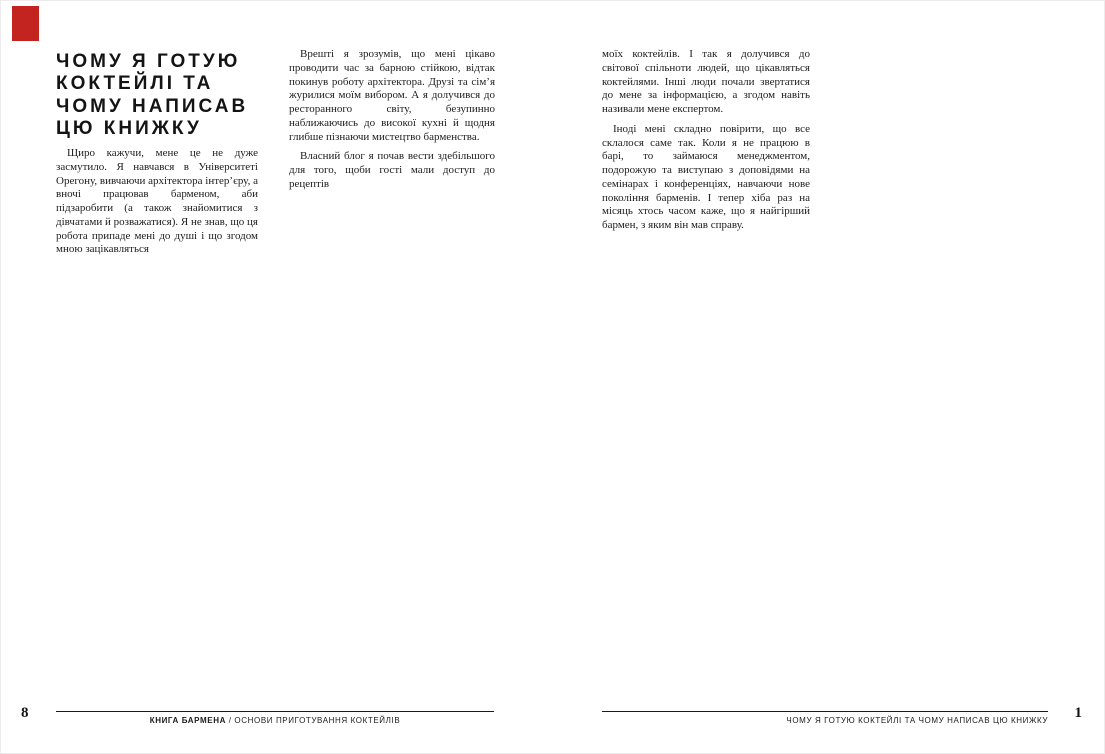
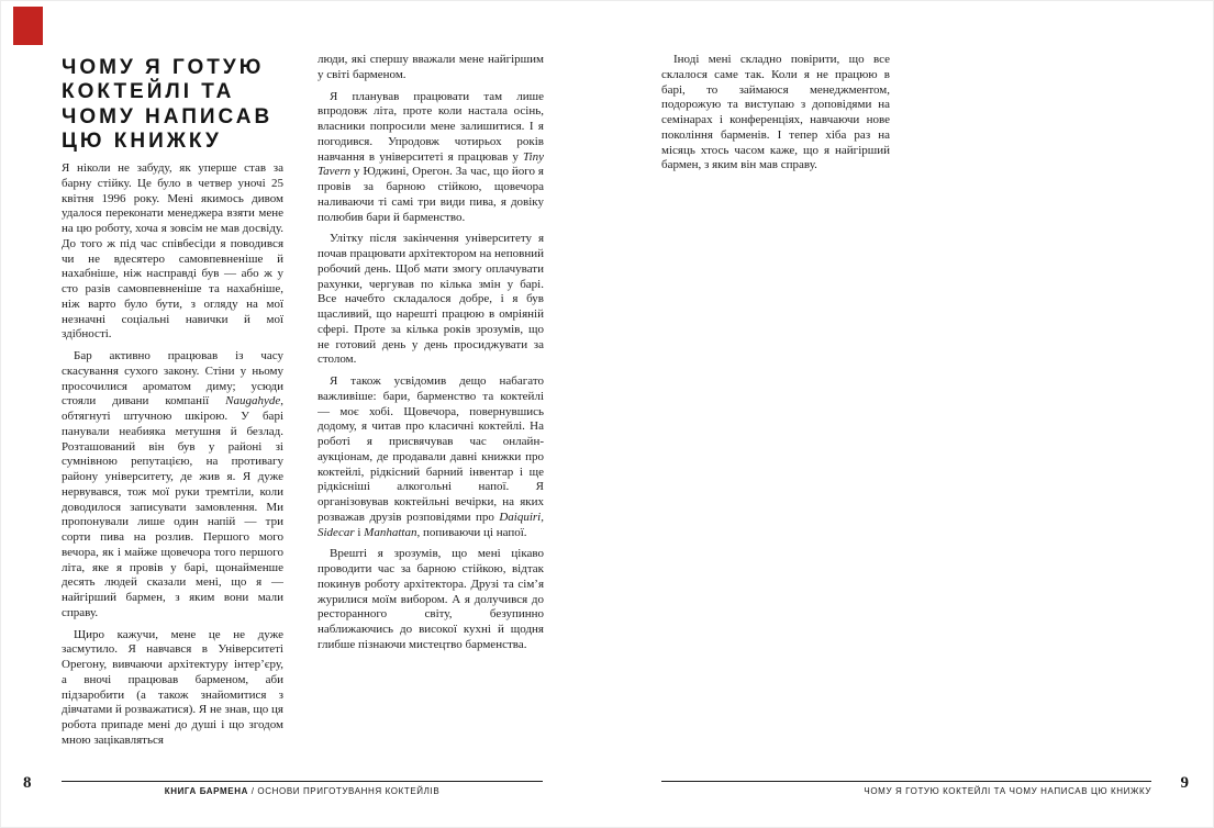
  ЧОМУ Я ГОТУЮ
  КОКТЕЙЛІ ТА
  ЧОМУ НАПИСАВ
  ЦЮ КНИЖКУ
+ Я ніколи не забуду, як уперше став за барну стійку. Це було в четвер уночі 25 квітня 1996 року. Мені якимось дивом удалося переконати менеджера взяти мене на цю роботу, хоча я зовсім не мав досвіду. До того ж під час співбесіди я поводився чи не вдесятеро самовпевненіше й нахабніше, ніж насправді був — або ж у сто разів самовпевненіше та нахабніше, ніж варто було бути, з огляду на мої незначні соціальні навички й мої здібності.
+ Бар активно працював із часу скасування сухого закону. Стіни у ньому просочилися ароматом диму; усюди стояли дивани компанії Naugahyde, обтягнуті штучною шкірою. У барі панували неабияка метушня й безлад. Розташований він був у районі зі сумнівною репутацією, на противагу району університету, де жив я. Я дуже нервувався, тож мої руки тремтіли, коли доводилося записувати замовлення. Ми пропонували лише один напій — три сорти пива на розлив. Першого мого вечора, як і майже щовечора того першого літа, яке я провів у барі, щонайменше десять людей сказали мені, що я — найгірший бармен, з яким вони мали справу.
- Щиро кажучи, мене це не дуже засмутило. Я навчався в Університеті Орегону, вивчаючи архітектора інтер’єру, а вночі працював барменом, аби підзаробити (а також знайомитися з дівчатами й розважатися). Я не знав, що ця робота припаде мені до душі і що згодом мною зацікавляться
+ Щиро кажучи, мене це не дуже засмутило. Я навчався в Університеті Орегону, вивчаючи архітектуру інтер’єру, а вночі працював барменом, аби підзаробити (а також знайомитися з дівчатами й розважатися). Я не знав, що ця робота припаде мені до душі і що згодом мною зацікавляться
+ люди, які спершу вважали мене найгіршим у світі барменом.
+ Я планував працювати там лише впродовж літа, проте коли настала осінь, власники попросили мене залишитися. І я погодився. Упродовж чотирьох років навчання в університеті я працював у Tiny Tavern у Юджині, Орегон. За час, що його я провів за барною стійкою, щовечора наливаючи ті самі три види пива, я довіку полюбив бари й барменство.
+ Улітку після закінчення університету я почав працювати архітектором на неповний робочий день. Щоб мати змогу оплачувати рахунки, чергував по кілька змін у барі. Все начебто складалося добре, і я був щасливий, що нарешті працюю в омріяній сфері. Проте за кілька років зрозумів, що не готовий день у день просиджувати за столом.
+ Я також усвідомив дещо набагато важливіше: бари, барменство та коктейлі — моє хобі. Щовечора, повернувшись додому, я читав про класичні коктейлі. На роботі я присвячував час онлайн-аукціонам, де продавали давні книжки про коктейлі, рідкісний барний інвентар і ще рідкісніші алкогольні напої. Я організовував коктейльні вечірки, на яких розважав друзів розповідями про Daiquiri, Sidecar і Manhattan, попиваючи ці напої.
  Врешті я зрозумів, що мені цікаво проводити час за барною стійкою, відтак покинув роботу архітектора. Друзі та сім’я журилися моїм вибором. А я долучився до ресторанного світу, безупинно наближаючись до високої кухні й щодня глибше пізнаючи мистецтво барменства.
- Власний блог я почав вести здебільшого для того, щоби гості мали доступ до рецептів
  8
  КНИГА БАРМЕНА / ОСНОВИ ПРИГОТУВАННЯ КОКТЕЙЛІВ
- моїх коктейлів. І так я долучився до світової спільноти людей, що цікавляться коктейлями. Інші люди почали звертатися до мене за інформацією, а згодом навіть називали мене експертом.
  Іноді мені складно повірити, що все склалося саме так. Коли я не працюю в барі, то займаюся менеджментом, подорожую та виступаю з доповідями на семінарах і конференціях, навчаючи нове покоління барменів. І тепер хіба раз на місяць хтось часом каже, що я найгірший бармен, з яким він мав справу.
  ЧОМУ Я ГОТУЮ КОКТЕЙЛІ ТА ЧОМУ НАПИСАВ ЦЮ КНИЖКУ
- 1
+ 9
